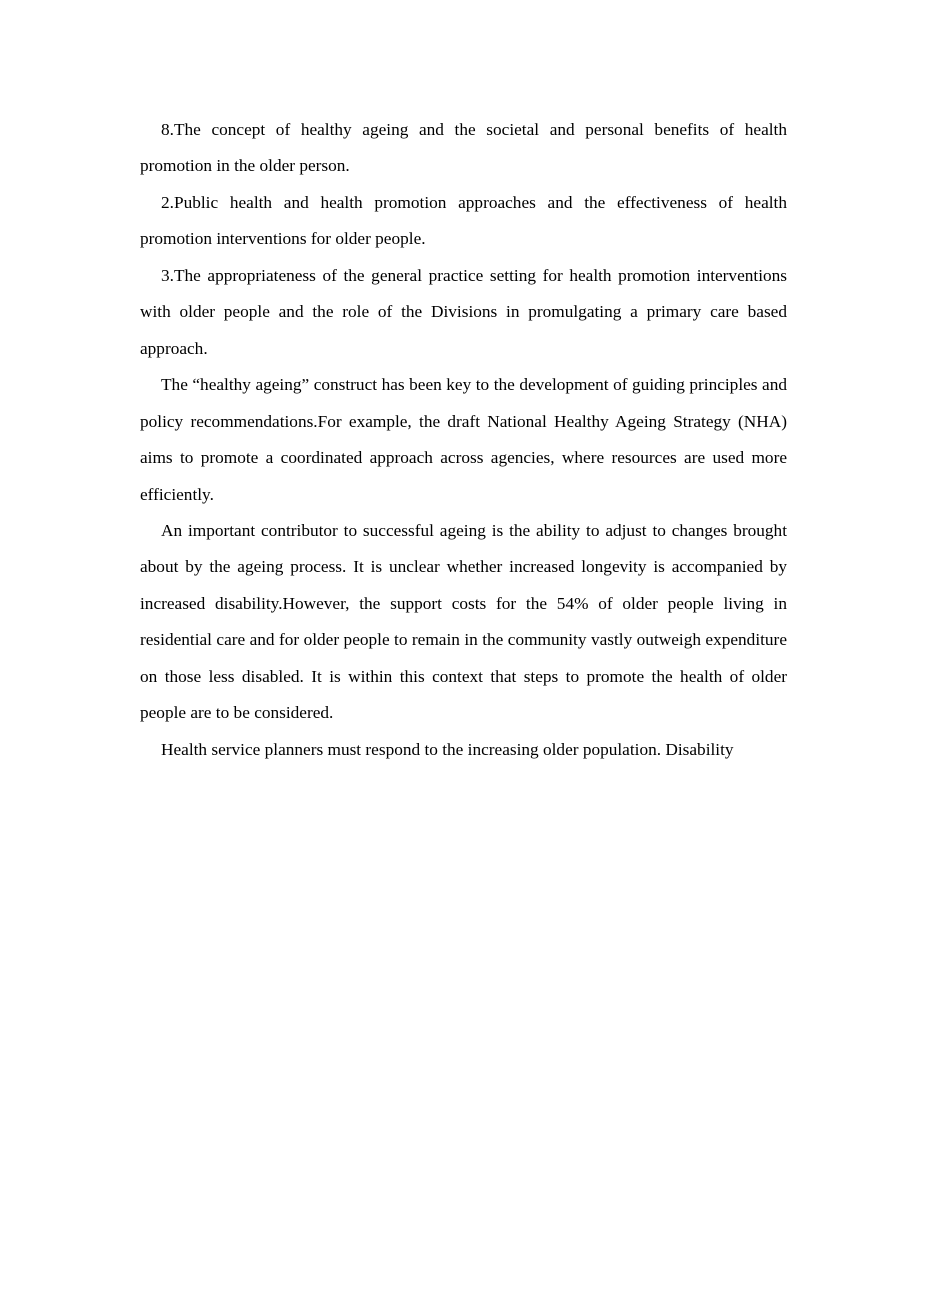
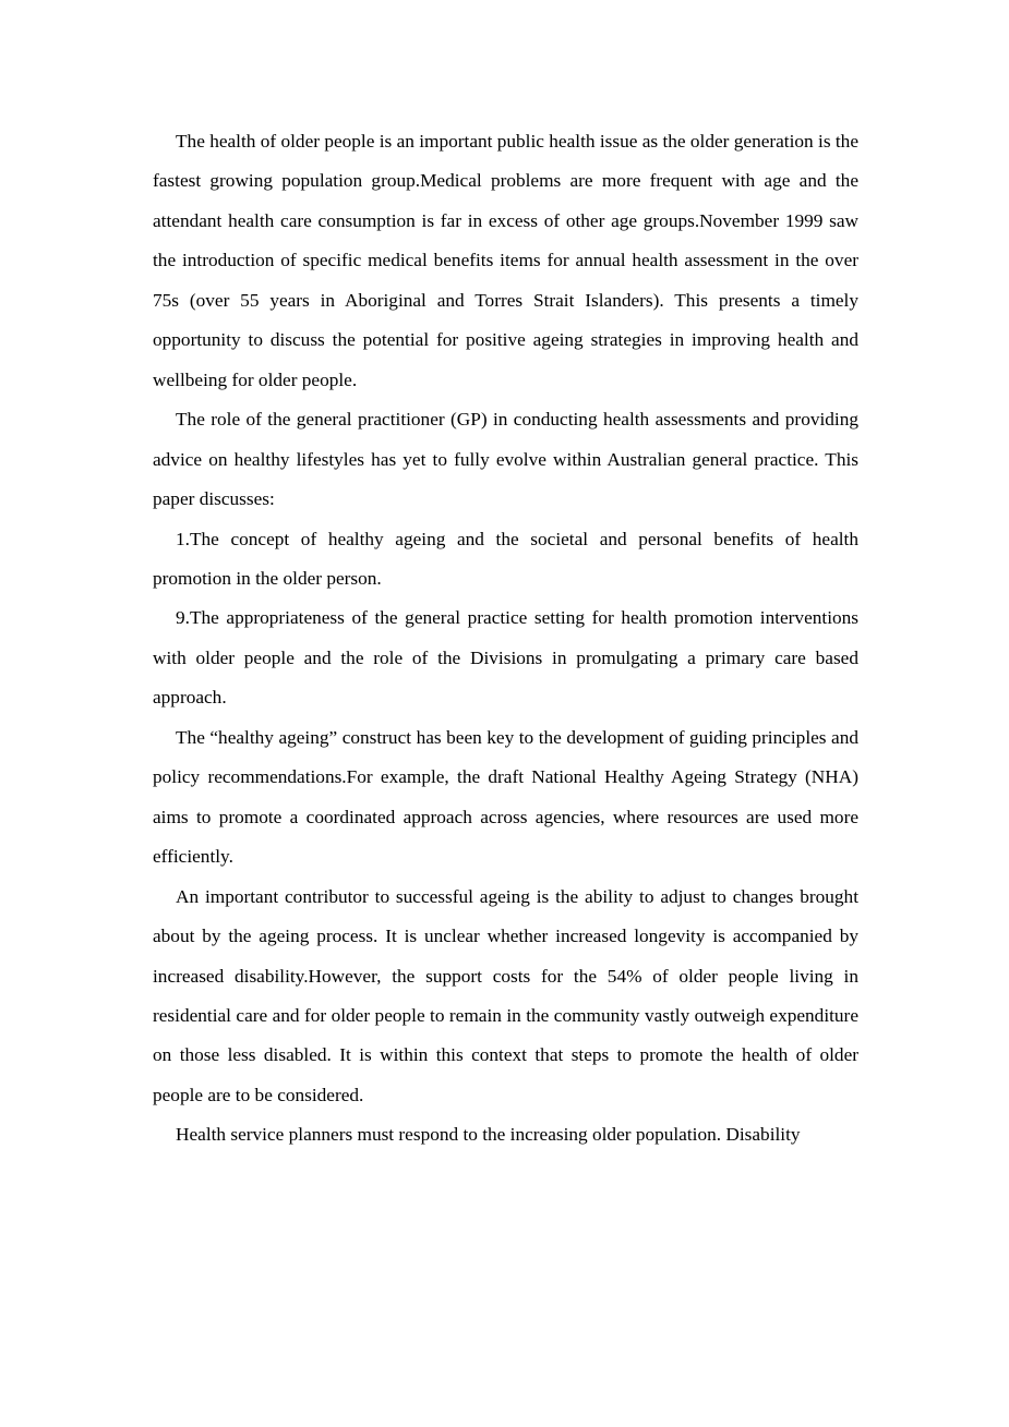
+ The health of older people is an important public health issue as the older generation is the fastest growing population group.Medical problems are more frequent with age and the attendant health care consumption is far in excess of other age groups.November 1999 saw the introduction of specific medical benefits items for annual health assessment in the over 75s (over 55 years in Aboriginal and Torres Strait Islanders). This presents a timely opportunity to discuss the potential for positive ageing strategies in improving health and wellbeing for older people.
+ The role of the general practitioner (GP) in conducting health assessments and providing advice on healthy lifestyles has yet to fully evolve within Australian general practice. This paper discusses:
- 8.The concept of healthy ageing and the societal and personal benefits of health promotion in the older person.
+ 1.The concept of healthy ageing and the societal and personal benefits of health promotion in the older person.
- 2.Public health and health promotion approaches and the effectiveness of health promotion interventions for older people.
- 3.The appropriateness of the general practice setting for health promotion interventions with older people and the role of the Divisions in promulgating a primary care based approach.
+ 9.The appropriateness of the general practice setting for health promotion interventions with older people and the role of the Divisions in promulgating a primary care based approach.
  The “healthy ageing” construct has been key to the development of guiding principles and policy recommendations.For example, the draft National Healthy Ageing Strategy (NHA) aims to promote a coordinated approach across agencies, where resources are used more efficiently.
  An important contributor to successful ageing is the ability to adjust to changes brought about by the ageing process. It is unclear whether increased longevity is accompanied by increased disability.However, the support costs for the 54% of older people living in residential care and for older people to remain in the community vastly outweigh expenditure on those less disabled. It is within this context that steps to promote the health of older people are to be considered.
  Health service planners must respond to the increasing older population. Disability
